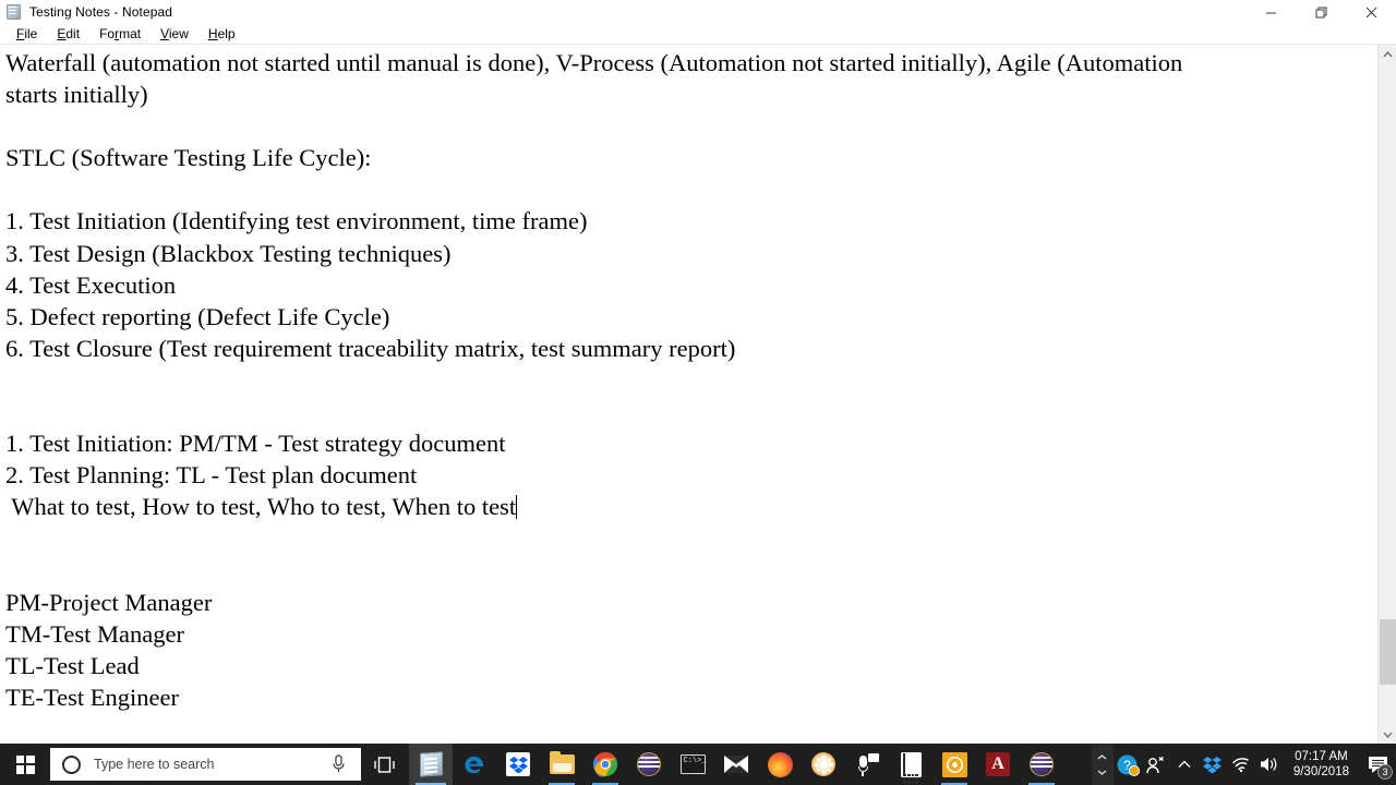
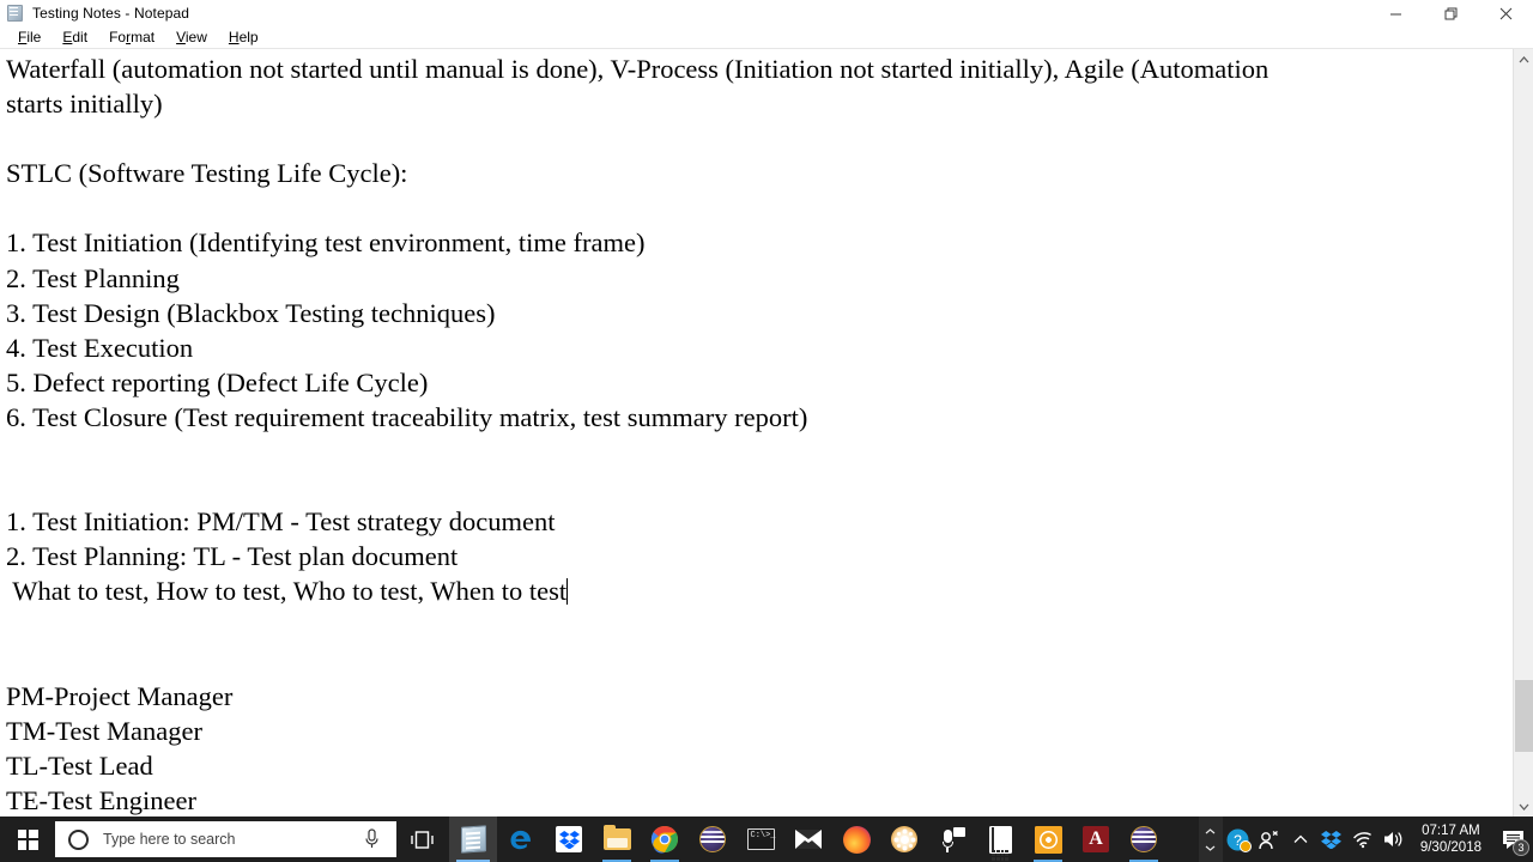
  Testing Notes - Notepad
  File
  Edit
  Format
  View
  Help
- Waterfall (automation not started until manual is done), V-Process (Automation not started initially), Agile (Automation
+ Waterfall (automation not started until manual is done), V-Process (Initiation not started initially), Agile (Automation
  starts initially)
  STLC (Software Testing Life Cycle):
  1. Test Initiation (Identifying test environment, time frame)
+ 2. Test Planning
  3. Test Design (Blackbox Testing techniques)
  4. Test Execution
  5. Defect reporting (Defect Life Cycle)
  6. Test Closure (Test requirement traceability matrix, test summary report)
  1. Test Initiation: PM/TM - Test strategy document
  2. Test Planning: TL - Test plan document
  What to test, How to test, Who to test, When to test
  PM-Project Manager
  TM-Test Manager
  TL-Test Lead
  TE-Test Engineer
  Type here to search
  C:\>_
  A
  ?
  07:17 AM
  9/30/2018
  3
